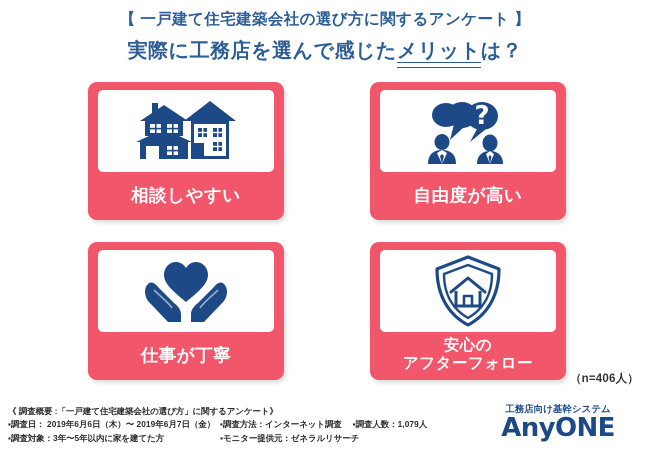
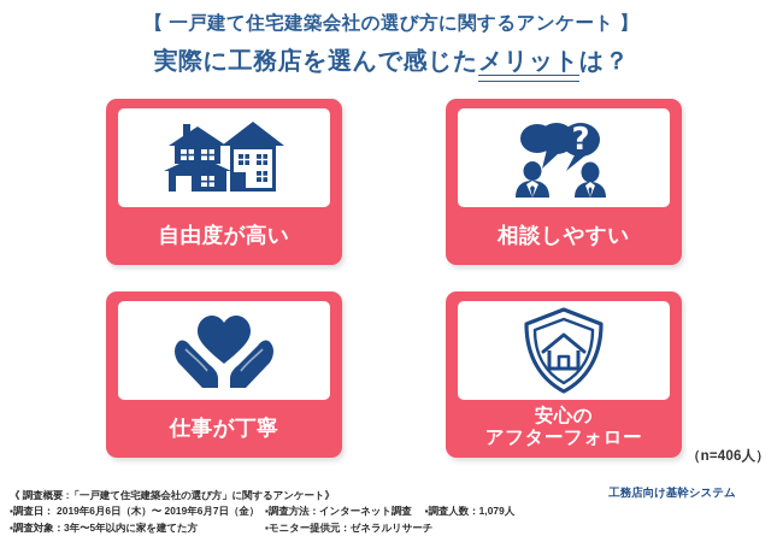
  【 一戸建て住宅建築会社の選び方に関するアンケート 】
  実際に工務店を選んで感じたメリットは？
- 相談しやすい
+ 自由度が高い
  ?
- 自由度が高い
+ 相談しやすい
  仕事が丁寧
  安心の
  アフターフォロー
  （n=406人）
  《 調査概要 :「一戸建て住宅建築会社の選び方」に関するアンケート》
  ▪調査日： 2019年6月6日（木）〜 2019年6月7日（金）
  ▪調査方法：インターネット調査 ▪調査人数：1,079人
  ▪調査対象：3年〜5年以内に家を建てた方
  ▪モニター提供元：ゼネラルリサーチ
  工務店向け基幹システム
- AnyONE
